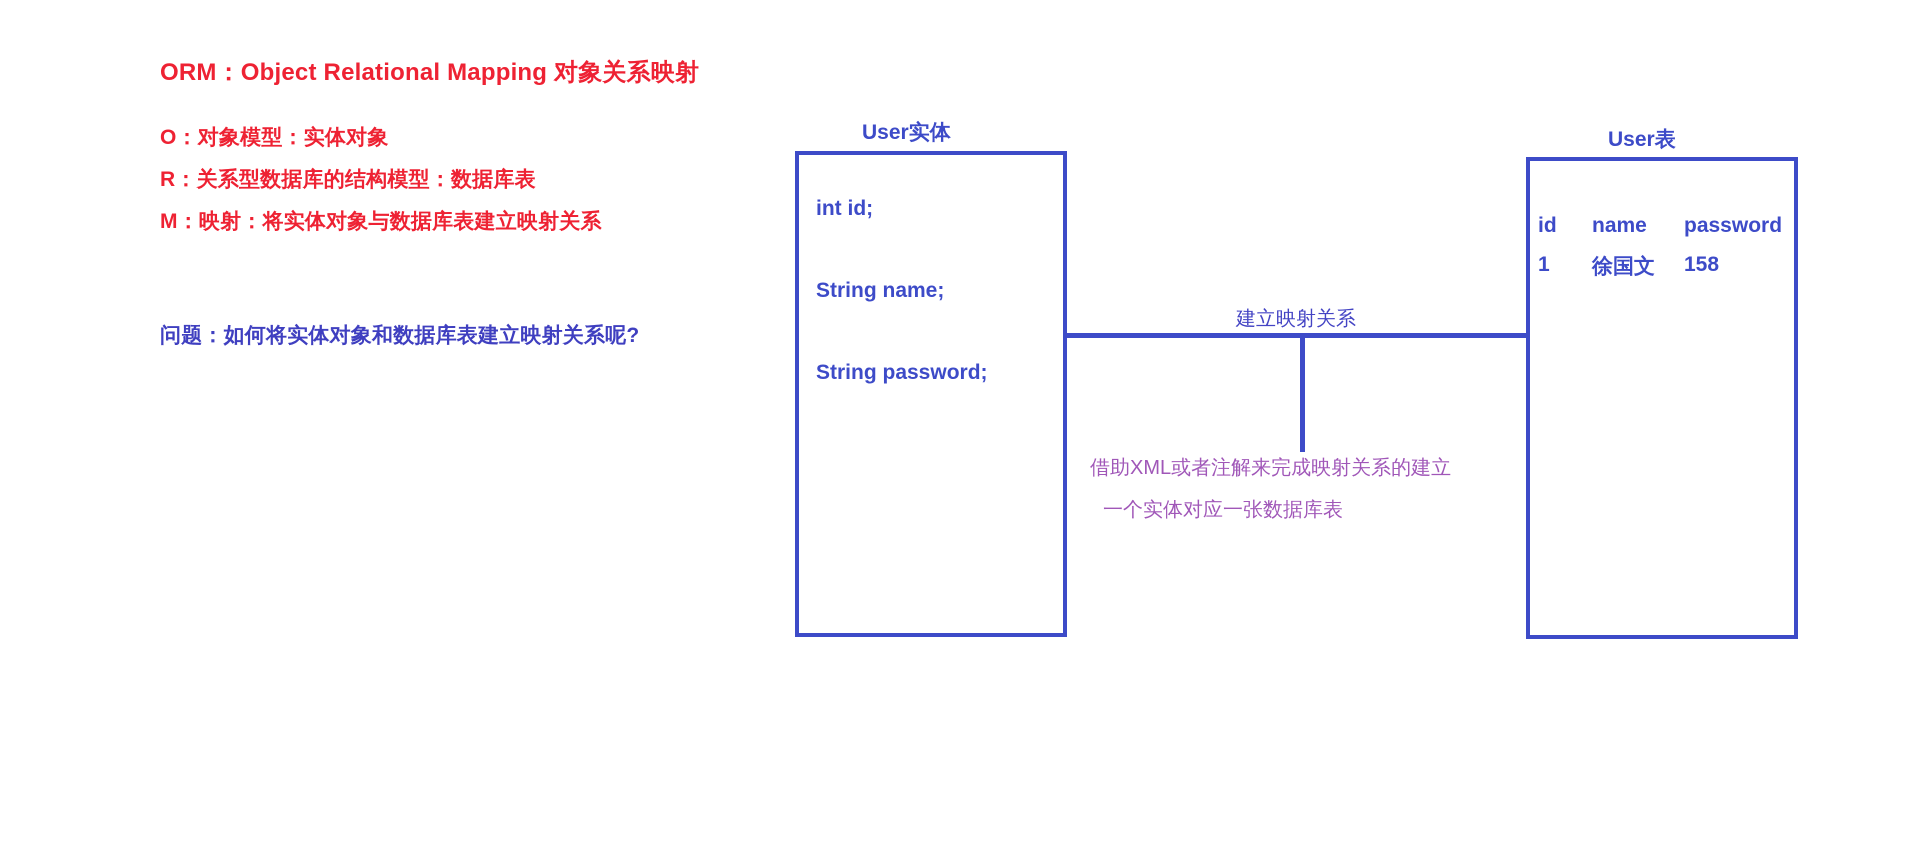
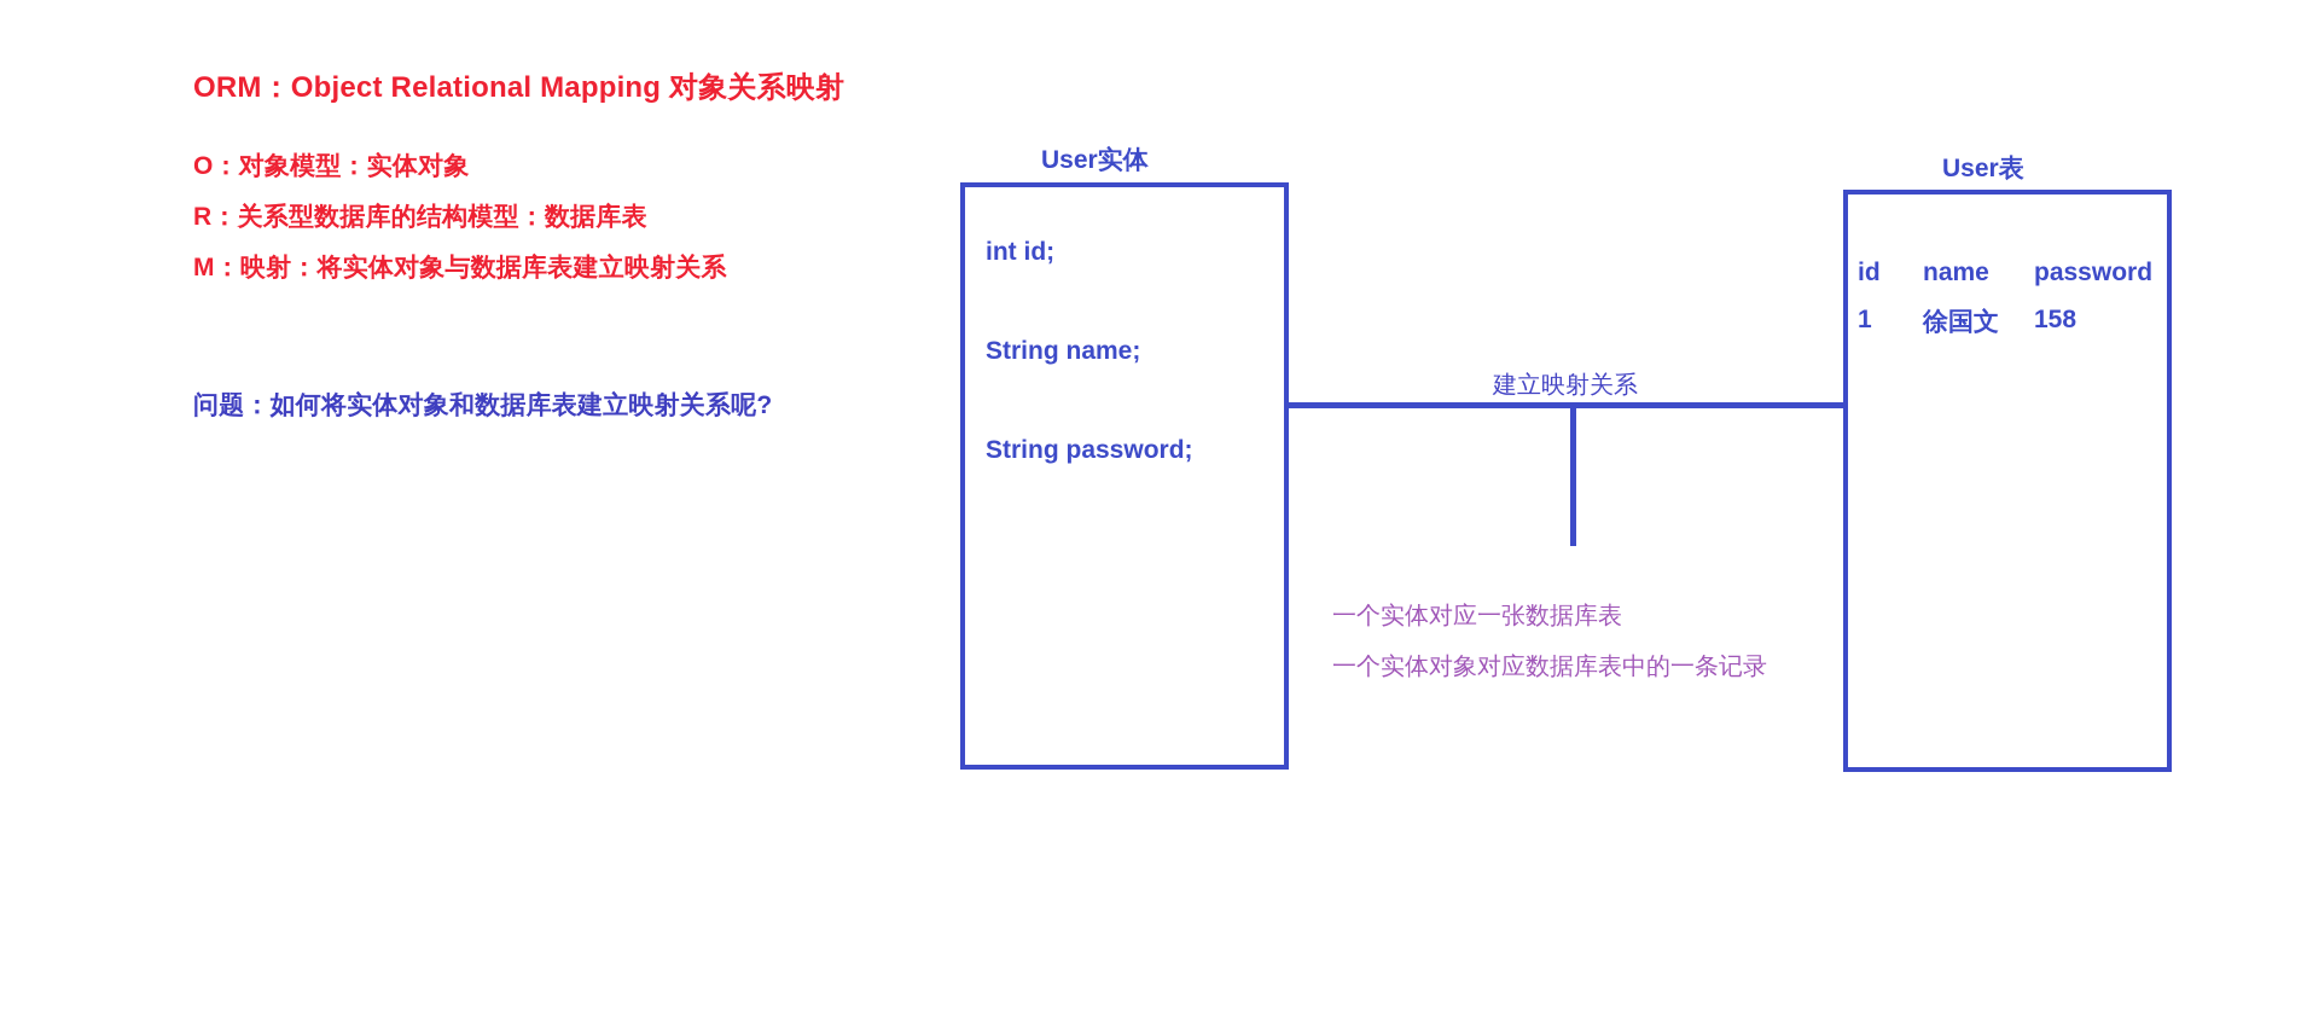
  ORM：Object Relational Mapping 对象关系映射
  O：对象模型：实体对象
  R：关系型数据库的结构模型：数据库表
  M：映射：将实体对象与数据库表建立映射关系
  问题：如何将实体对象和数据库表建立映射关系呢?
  User实体
  int id;
  String name;
  String password;
  User表
  id
  name
  password
  1
  徐国文
  158
  建立映射关系
- 借助XML或者注解来完成映射关系的建立
  一个实体对应一张数据库表
+ 一个实体对象对应数据库表中的一条记录
